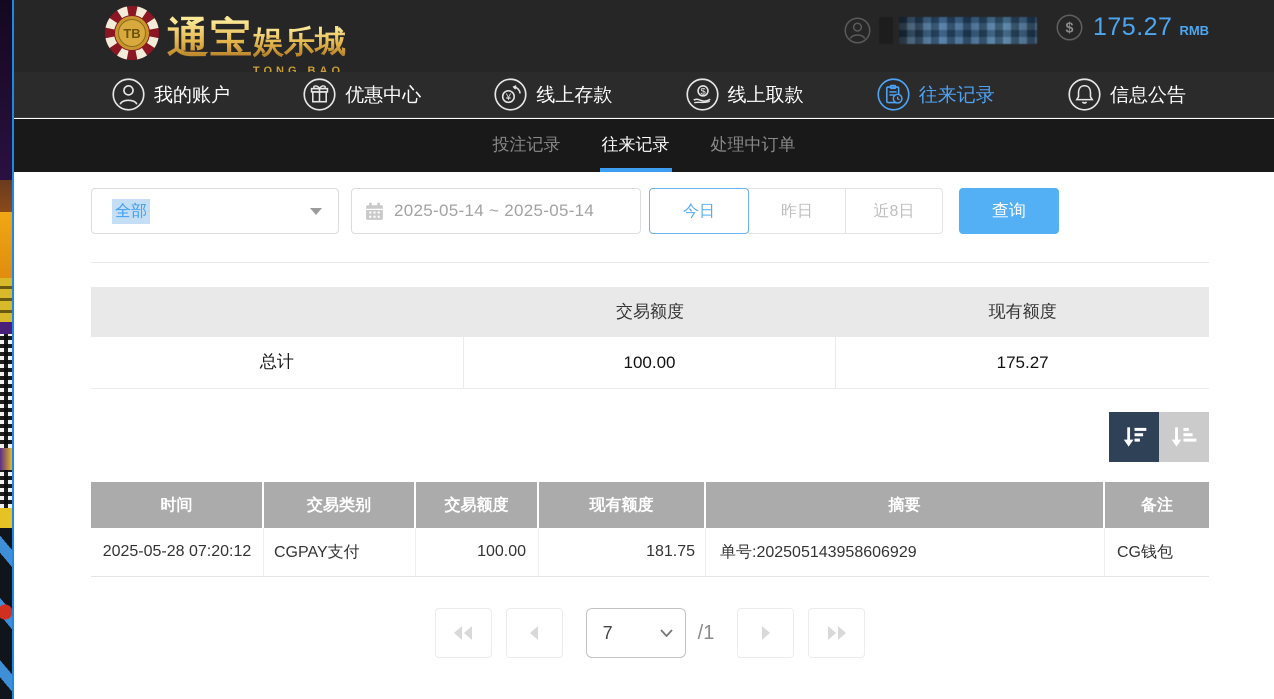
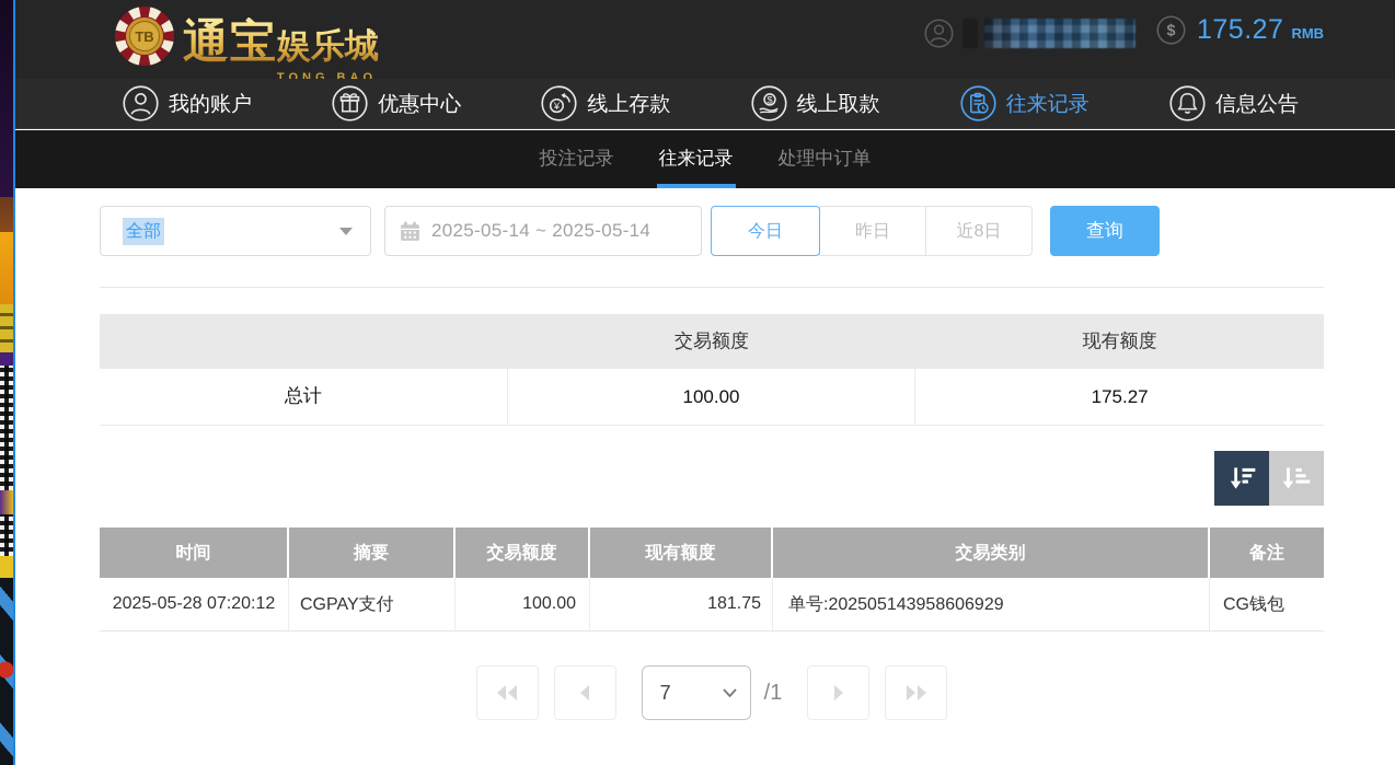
  TB
  通宝娱乐城
  TONG BAO
  $
  175.27
  RMB
  我的账户
  优惠中心
  ¥
  线上存款
  $
  线上取款
  往来记录
  信息公告
  投注记录
  往来记录
  处理中订单
  全部
  2025-05-14 ~ 2025-05-14
  今日
  昨日
  近8日
  查询
  交易额度
  现有额度
  总计
  100.00
  175.27
  时间
- 交易类别
+ 摘要
  交易额度
  现有额度
- 摘要
+ 交易类别
  备注
  2025-05-28 07:20:12
  CGPAY支付
  100.00
  181.75
  单号:202505143958606929
  CG钱包
  7
  /1
